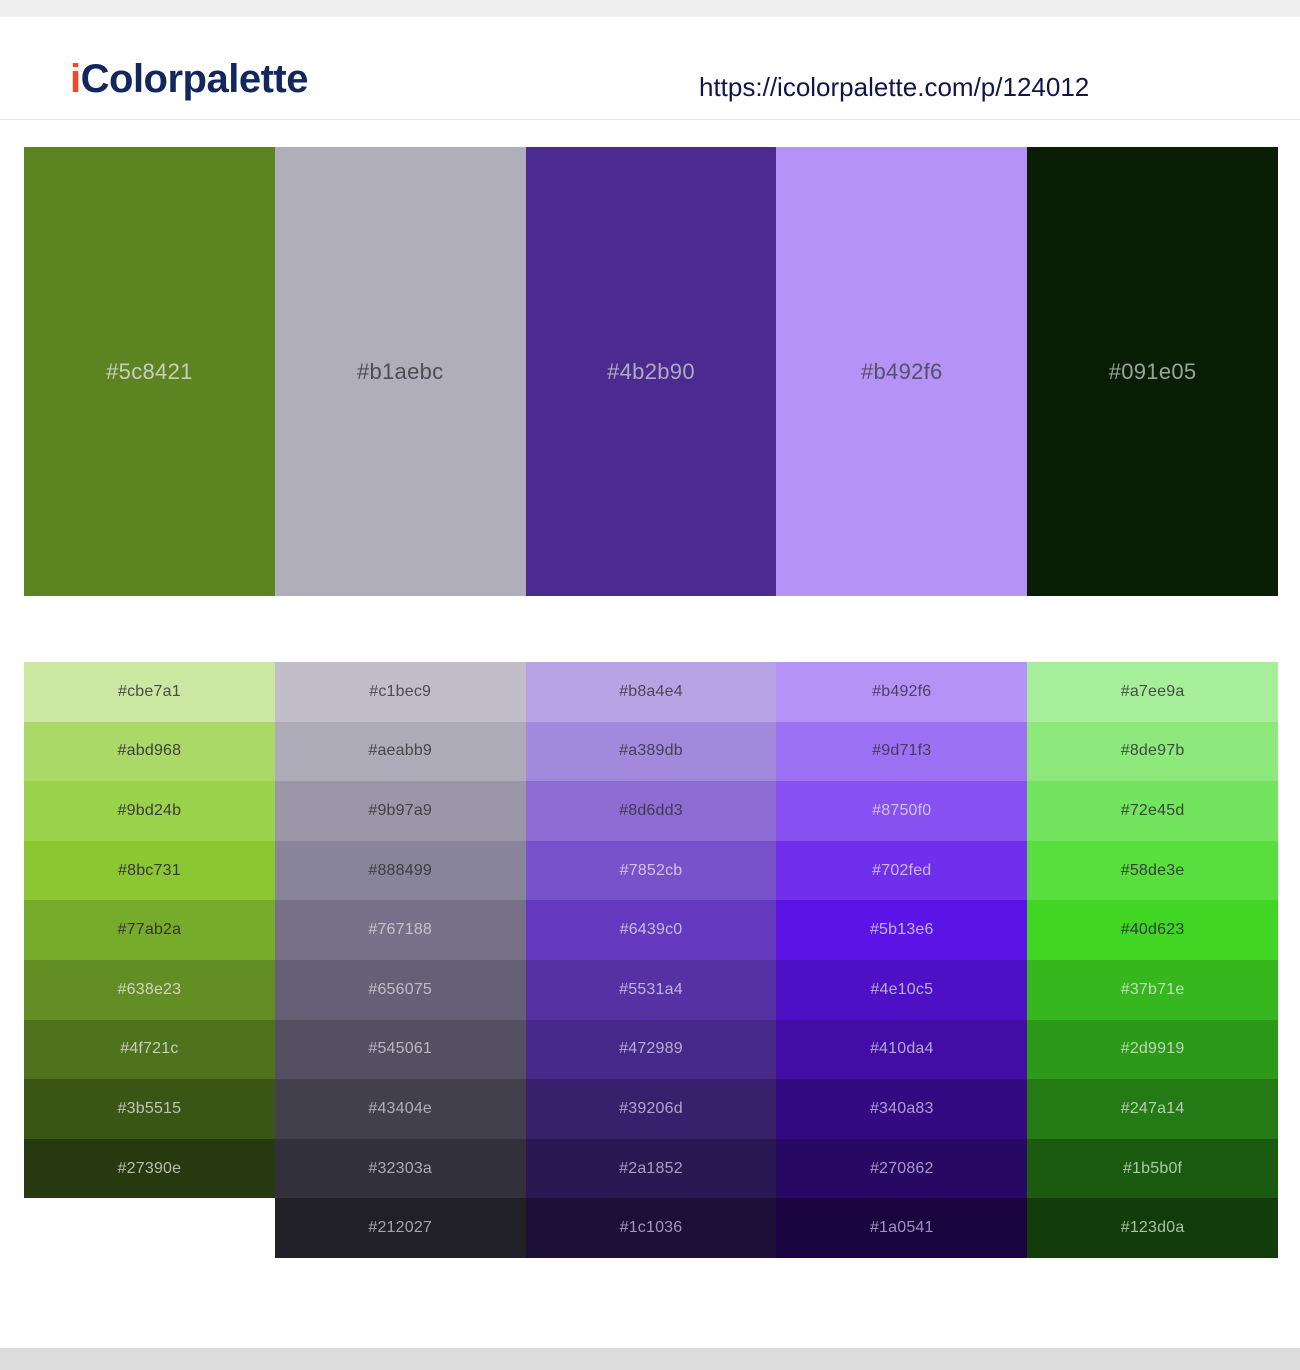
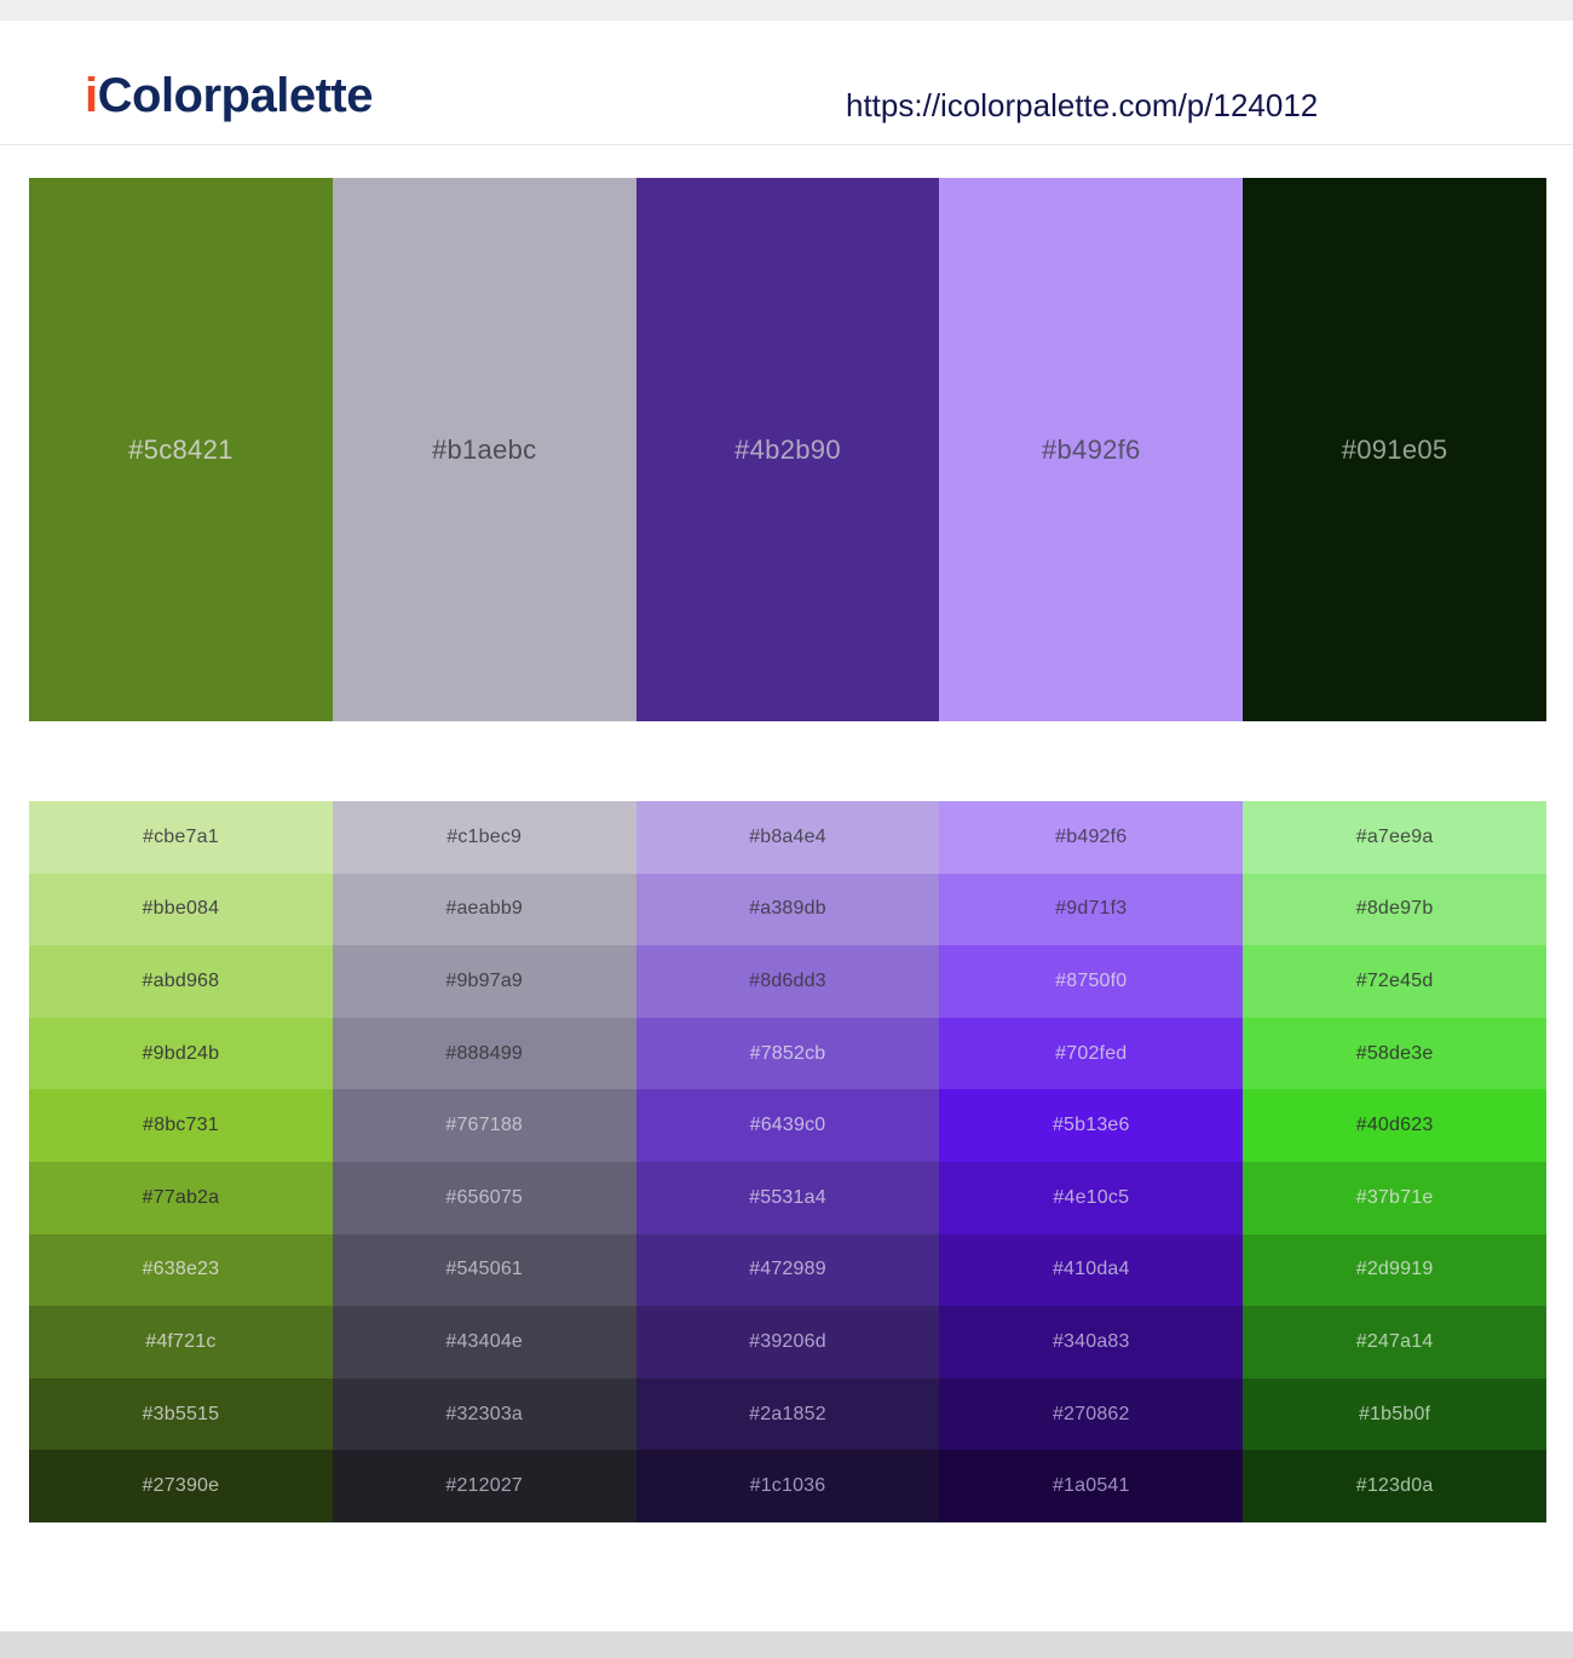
  iColorpalette
  https://icolorpalette.com/p/124012
  #5c8421
  #b1aebc
  #4b2b90
  #b492f6
  #091e05
  #cbe7a1
+ #bbe084
  #abd968
  #9bd24b
  #8bc731
  #77ab2a
  #638e23
  #4f721c
  #3b5515
  #27390e
  #c1bec9
  #aeabb9
  #9b97a9
  #888499
  #767188
  #656075
  #545061
  #43404e
  #32303a
  #212027
  #b8a4e4
  #a389db
  #8d6dd3
  #7852cb
  #6439c0
  #5531a4
  #472989
  #39206d
  #2a1852
  #1c1036
  #b492f6
  #9d71f3
  #8750f0
  #702fed
  #5b13e6
  #4e10c5
  #410da4
  #340a83
  #270862
  #1a0541
  #a7ee9a
  #8de97b
  #72e45d
  #58de3e
  #40d623
  #37b71e
  #2d9919
  #247a14
  #1b5b0f
  #123d0a
